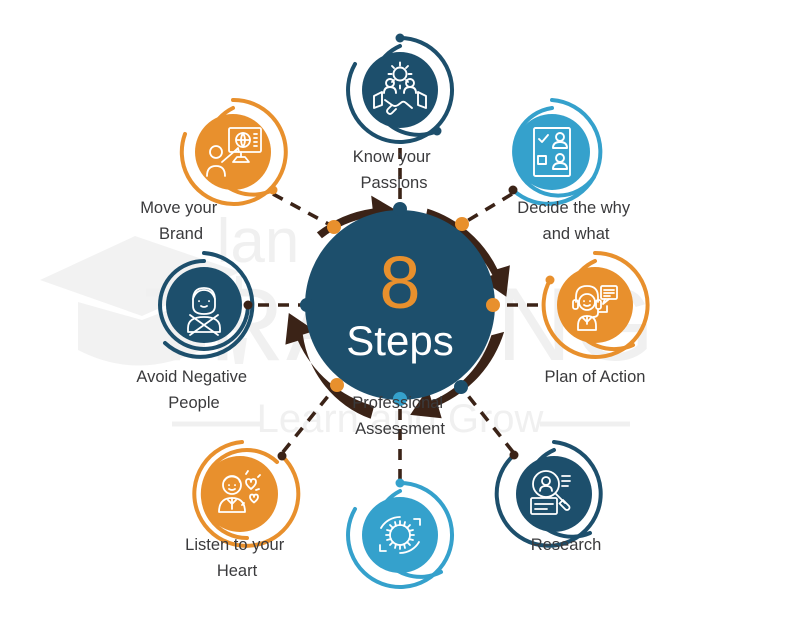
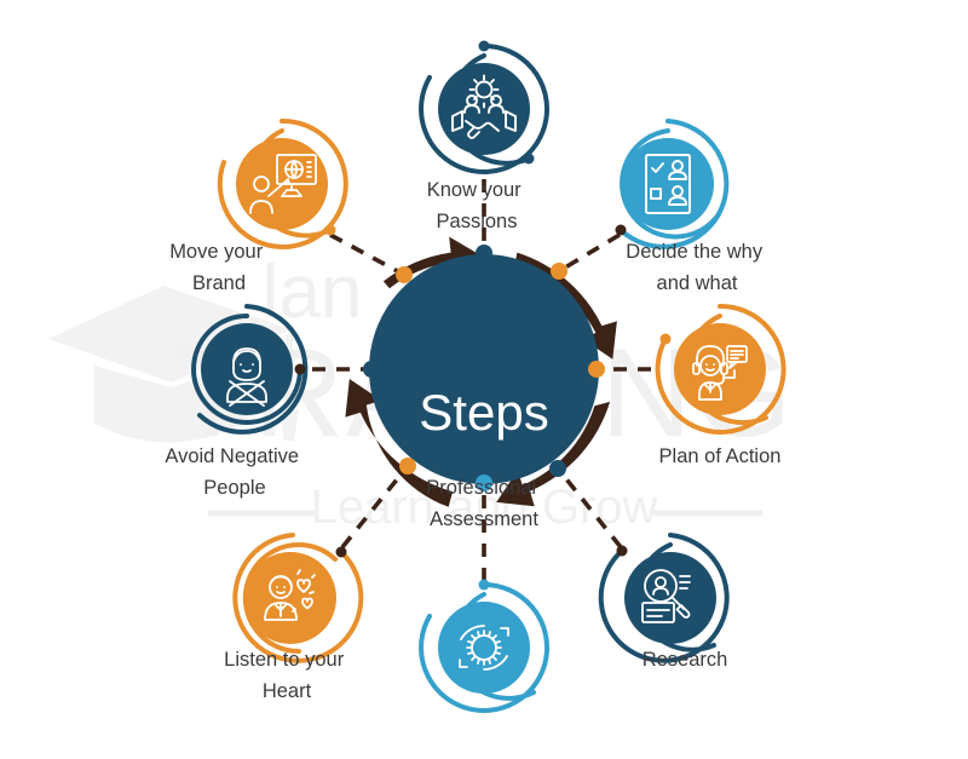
  Learn and Gow
  lan
- 8
  Steps
  Know your Passions
  Decide the why and what
  Plan of Action
  Research
  Professional Assessment
  Listen to your Heart
  Avoid Negative People
  Move your Brand
